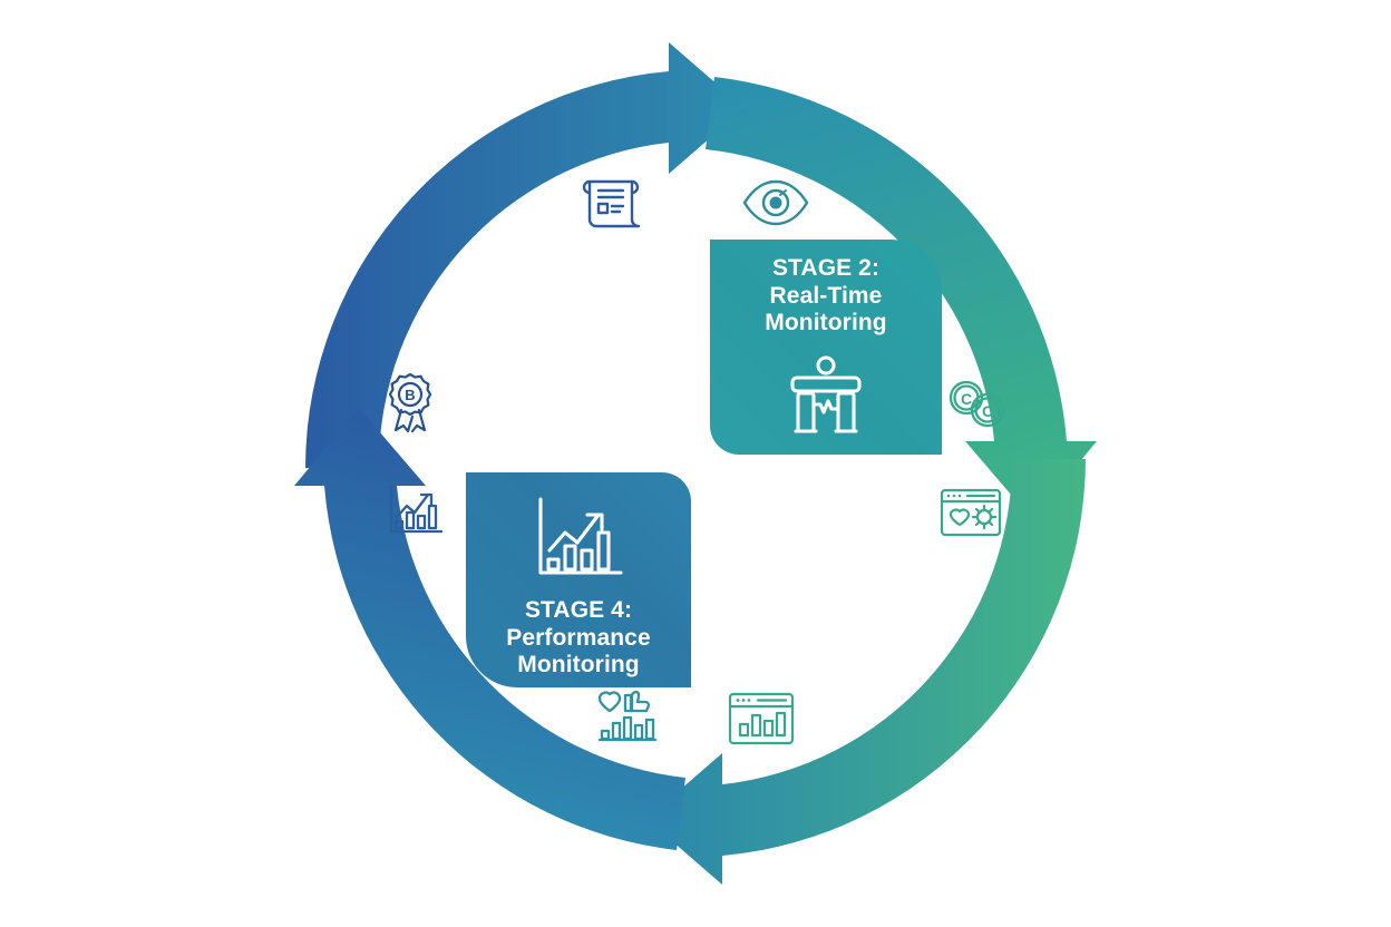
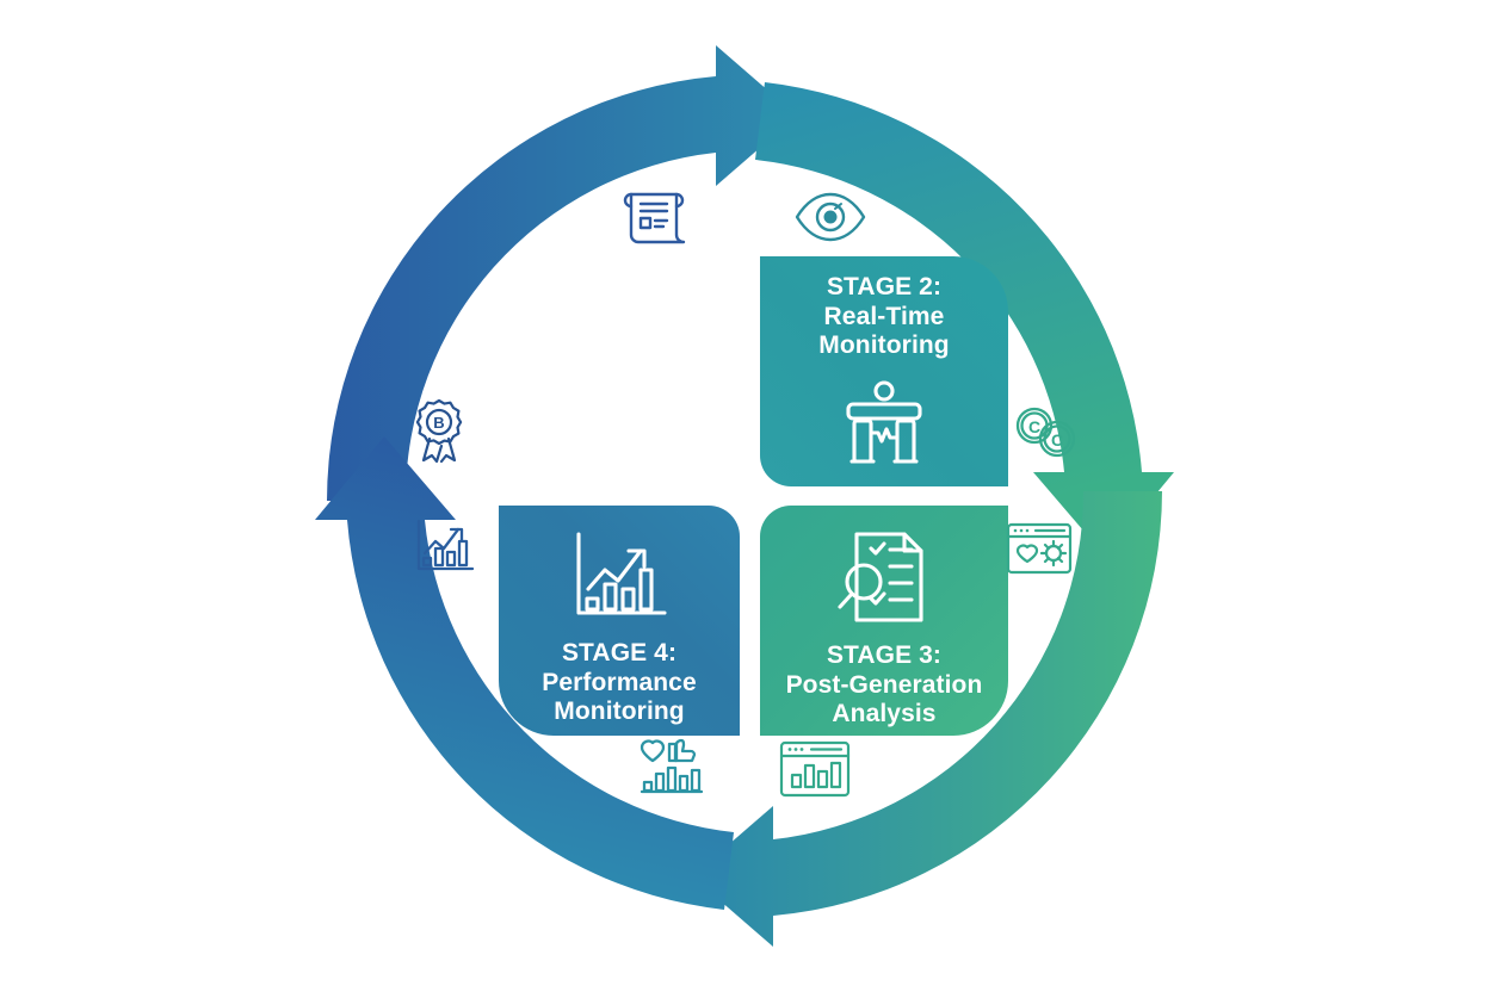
  STAGE 2:
  Real-Time
  Monitoring
  STAGE 4:
  Performance
  Monitoring
+ STAGE 3:
+ Post-Generation
+ Analysis
  B
  C
  C
